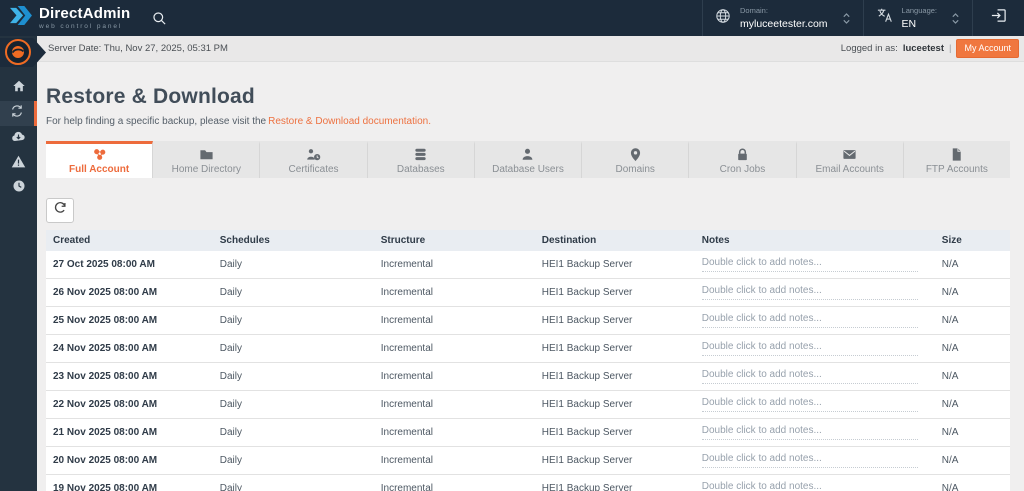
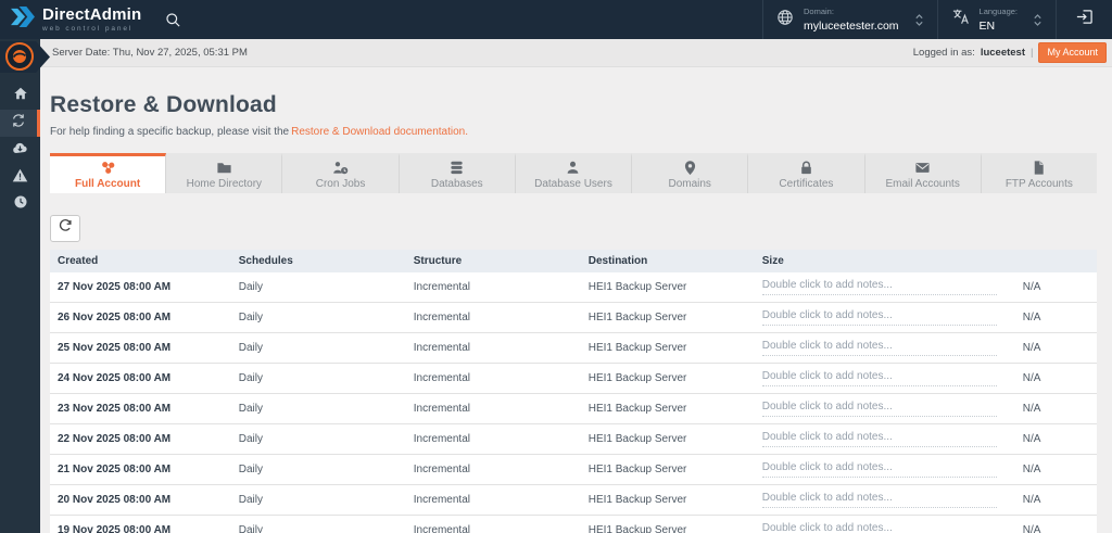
  DirectAdmin
  Domain:
  myluceetester.com
  Language:
  EN
  Server Date: Thu, Nov 27, 2025, 05:31 PM
  Logged in as:
  luceetest
  |
  My Account
  Restore & Download
  For help finding a specific backup, please visit the Restore & Download documentation.
  Full Account
  Home Directory
- Certificates
+ Cron Jobs
  Databases
  Database Users
  Domains
- Cron Jobs
+ Certificates
  Email Accounts
  FTP Accounts
  Created
  Schedules
  Structure
  Destination
- Notes
  Size
- 27 Oct 2025 08:00 AM
+ 27 Nov 2025 08:00 AM
  Daily
  Incremental
  HEI1 Backup Server
  Double click to add notes...
  N/A
  26 Nov 2025 08:00 AM
  Daily
  Incremental
  HEI1 Backup Server
  Double click to add notes...
  N/A
  25 Nov 2025 08:00 AM
  Daily
  Incremental
  HEI1 Backup Server
  Double click to add notes...
  N/A
  24 Nov 2025 08:00 AM
  Daily
  Incremental
  HEI1 Backup Server
  Double click to add notes...
  N/A
  23 Nov 2025 08:00 AM
  Daily
  Incremental
  HEI1 Backup Server
  Double click to add notes...
  N/A
  22 Nov 2025 08:00 AM
  Daily
  Incremental
  HEI1 Backup Server
  Double click to add notes...
  N/A
  21 Nov 2025 08:00 AM
  Daily
  Incremental
  HEI1 Backup Server
  Double click to add notes...
  N/A
  20 Nov 2025 08:00 AM
  Daily
  Incremental
  HEI1 Backup Server
  Double click to add notes...
  N/A
  19 Nov 2025 08:00 AM
  Daily
  Incremental
  HEI1 Backup Server
  Double click to add notes...
  N/A
